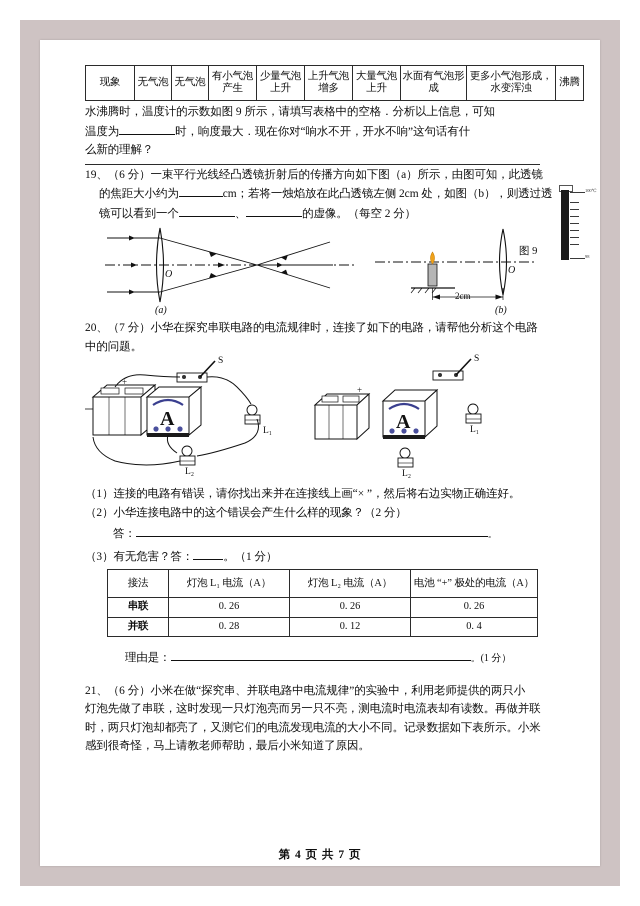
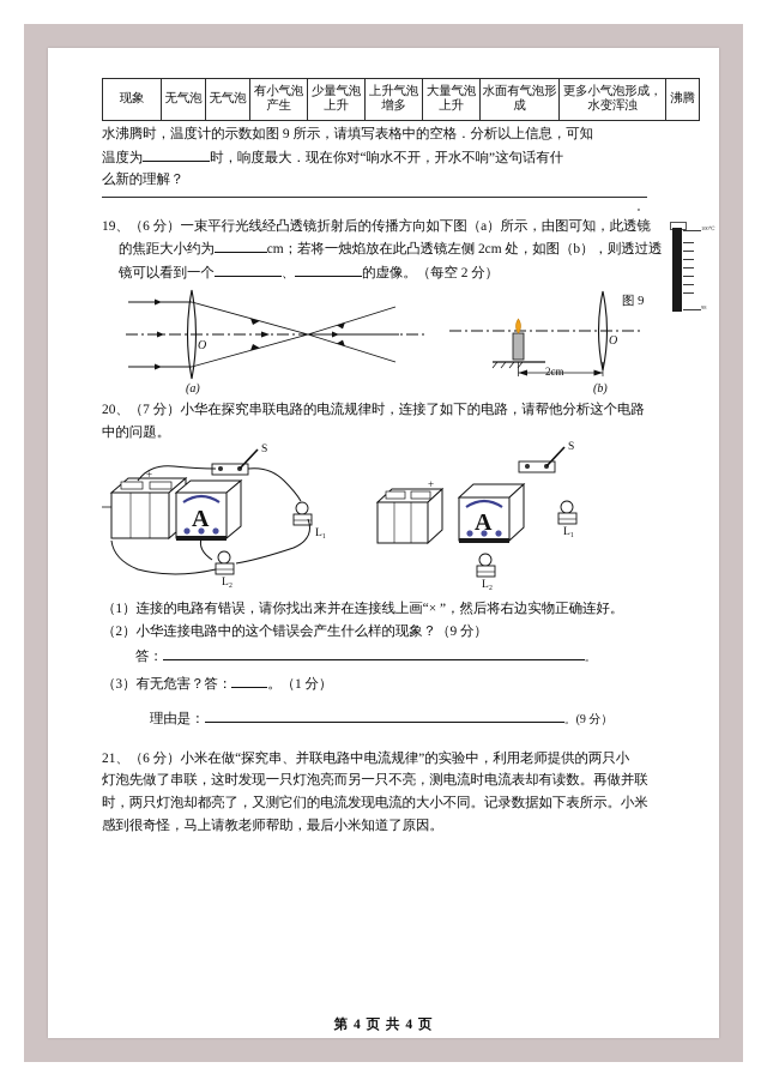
  现象	无气泡	无气泡	有小气泡产生	少量气泡上升	上升气泡增多	大量气泡上升	水面有气泡形成	更多小气泡形成，水变浑浊	沸腾
  水沸腾时，温度计的示数如图 9 所示，请填写表格中的空格．分析以上信息，可知
  温度为 时，响度最大．现在你对“响水不开，开水不响”这句话有什
  么新的理解？
  图 9
+ 。
  19、（6 分）一束平行光线经凸透镜折射后的传播方向如下图（a）所示，由图可知，此透镜
  的焦距大小约为 cm；若将一烛焰放在此凸透镜左侧 2cm 处，如图（b），则透过透
  镜可以看到一个 、 的虚像。（每空 2 分）
  O
  (a)
  2cm
  O
  (b)
  20、（7 分）小华在探究串联电路的电流规律时，连接了如下的电路，请帮他分析这个电路
  中的问题。
  +
  A
  +
  A
  S
  L₁
  L₂
  S
  L₁
  L₂
  （1）连接的电路有错误，请你找出来并在连接线上画“× ”，然后将右边实物正确连好。
- （2）小华连接电路中的这个错误会产生什么样的现象？（2 分）
+ （2）小华连接电路中的这个错误会产生什么样的现象？（9 分）
  答： 。
  （3）有无危害？答： 。（1 分）
- 接法	灯泡 L₁ 电流（A）	灯泡 L₂ 电流（A）	电池 “+” 极处的电流（A）
- 串联	0. 26	0. 26	0. 26
- 并联	0. 28	0. 12	0. 4
- 理由是： 。(1 分）
+ 理由是： 。(9 分）
  21、（6 分）小米在做“探究串、并联电路中电流规律”的实验中，利用老师提供的两只小
  灯泡先做了串联，这时发现一只灯泡亮而另一只不亮，测电流时电流表却有读数。再做并联
  时，两只灯泡却都亮了，又测它们的电流发现电流的大小不同。记录数据如下表所示。小米
  感到很奇怪，马上请教老师帮助，最后小米知道了原因。
- 第 4 页 共 7 页
+ 第 4 页 共 4 页
